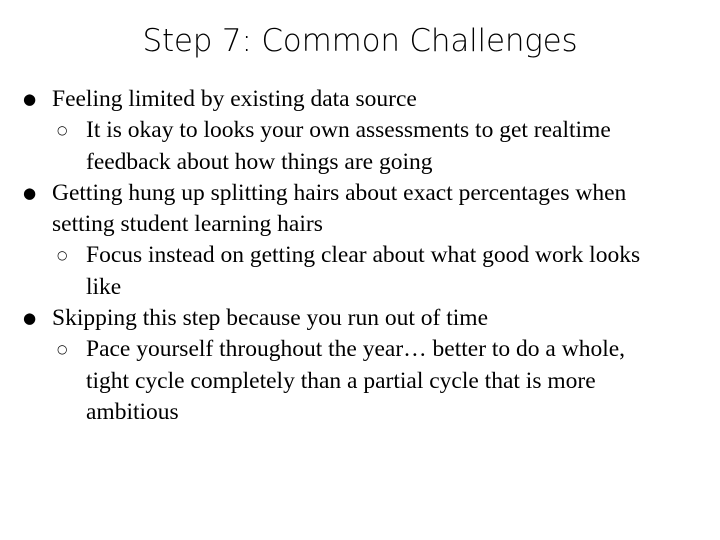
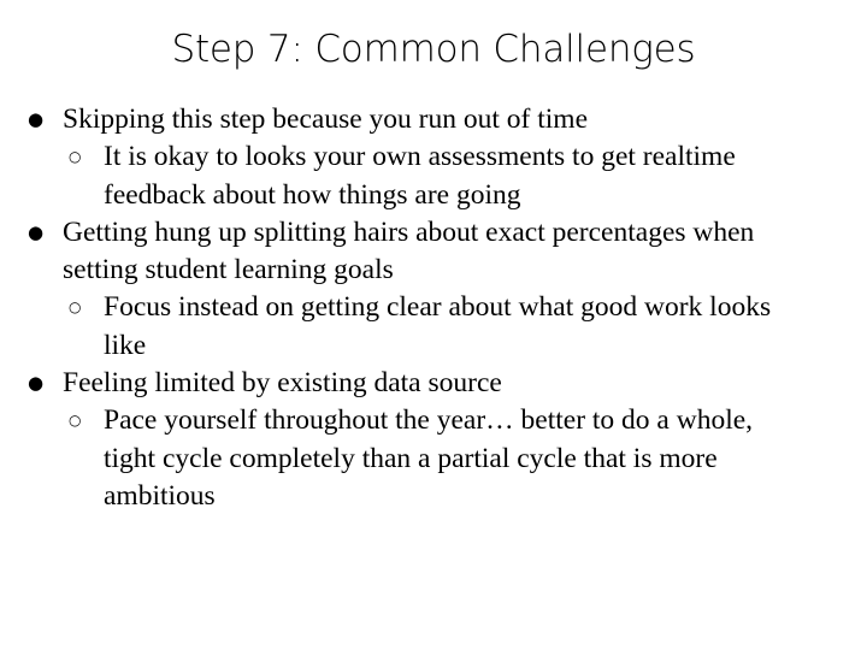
  Step 7: Common Challenges
  ●
- Feeling limited by existing data source
+ Skipping this step because you run out of time
  ○
  It is okay to looks your own assessments to get realtime feedback about how things are going
  ●
- Getting hung up splitting hairs about exact percentages when setting student learning hairs
+ Getting hung up splitting hairs about exact percentages when setting student learning goals
  ○
  Focus instead on getting clear about what good work looks like
  ●
- Skipping this step because you run out of time
+ Feeling limited by existing data source
  ○
  Pace yourself throughout the year… better to do a whole, tight cycle completely than a partial cycle that is more ambitious
